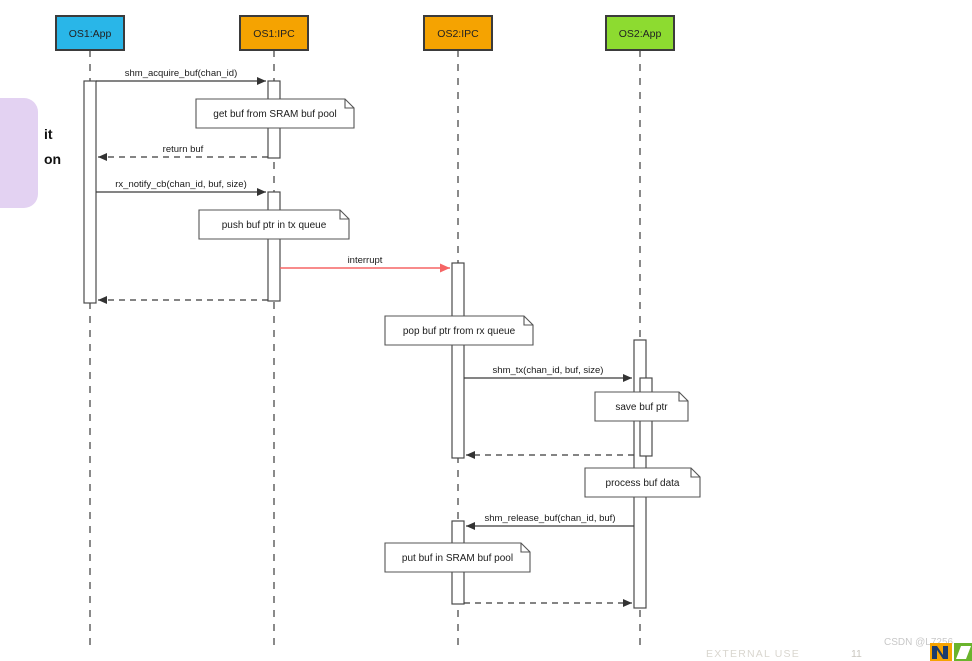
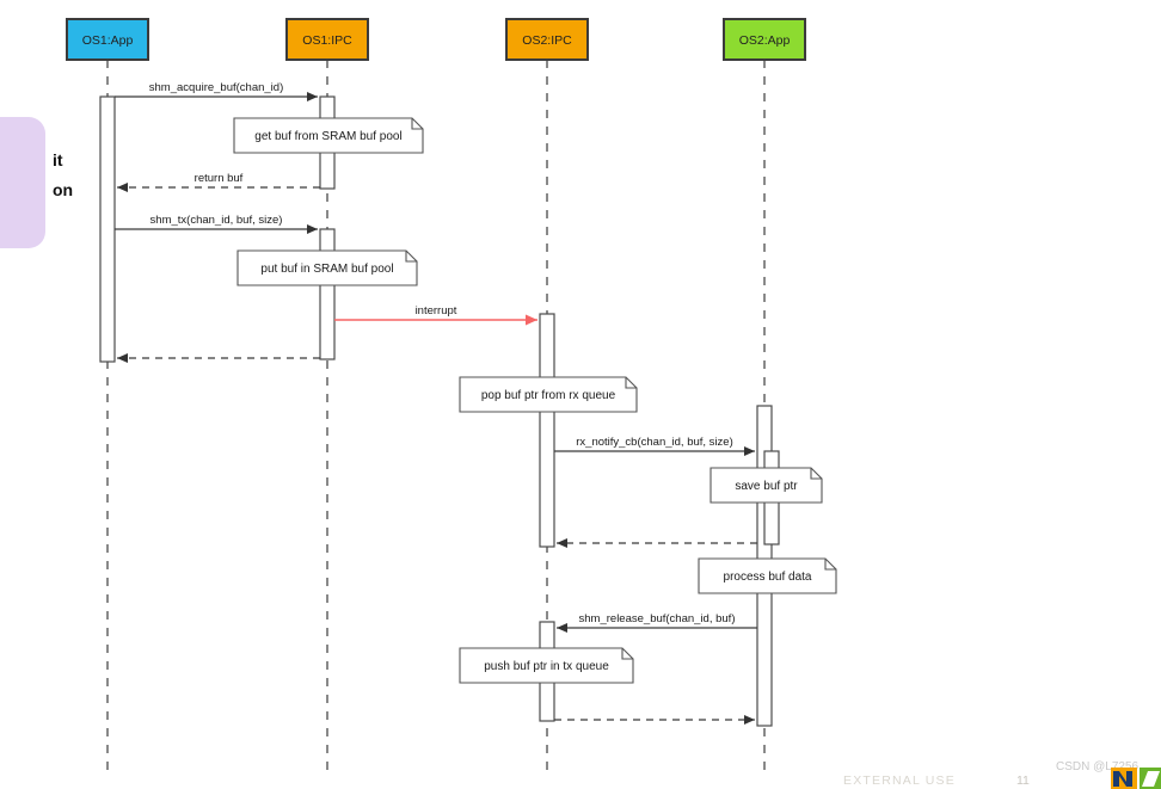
  it
  on
  shm_acquire_buf(chan_id)
  return buf
- rx_notify_cb(chan_id, buf, size)
+ shm_tx(chan_id, buf, size)
  interrupt
- shm_tx(chan_id, buf, size)
+ rx_notify_cb(chan_id, buf, size)
  shm_release_buf(chan_id, buf)
  get buf from SRAM buf pool
- push buf ptr in tx queue
+ put buf in SRAM buf pool
  pop buf ptr from rx queue
  save buf ptr
  process buf data
- put buf in SRAM buf pool
+ push buf ptr in tx queue
  OS1:App
  OS1:IPC
  OS2:IPC
  OS2:App
  EXTERNAL USE
  11
  CSDN @L7256
